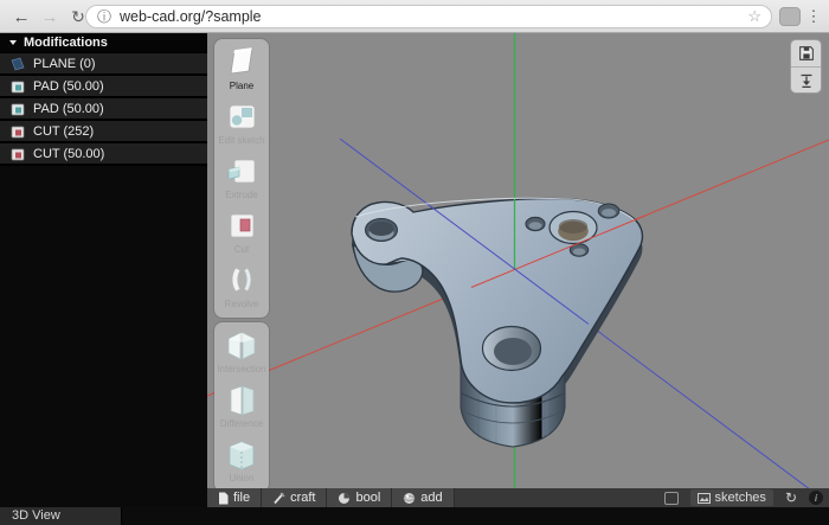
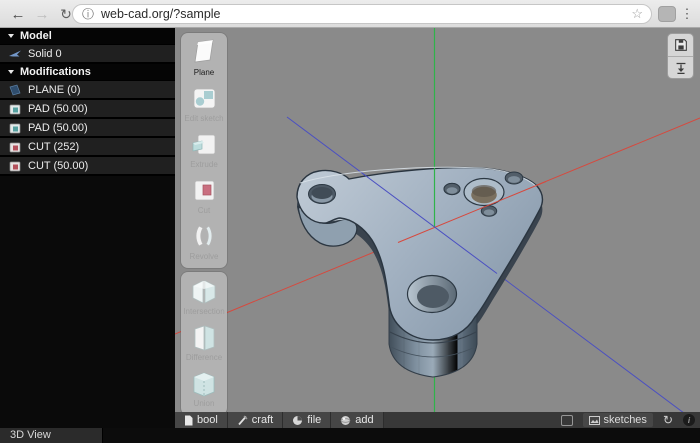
  ←
  →
  ↻
  ⓘ
  web-cad.org/?sample
  ☆
  ⋮
+ Model
+ Solid 0
  Modifications
  PLANE (0)
  PAD (50.00)
  PAD (50.00)
  CUT (252)
  CUT (50.00)
  Plane
- file
+ bool
  craft
- bool
+ file
  add
  sketches
  ↻
  i
  3D View
